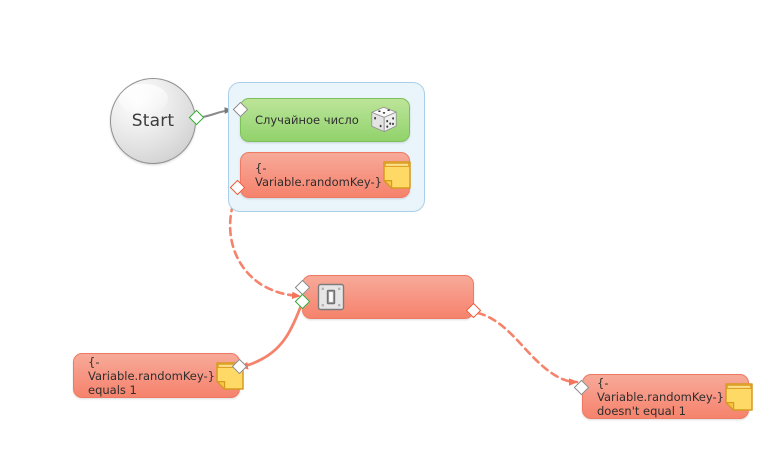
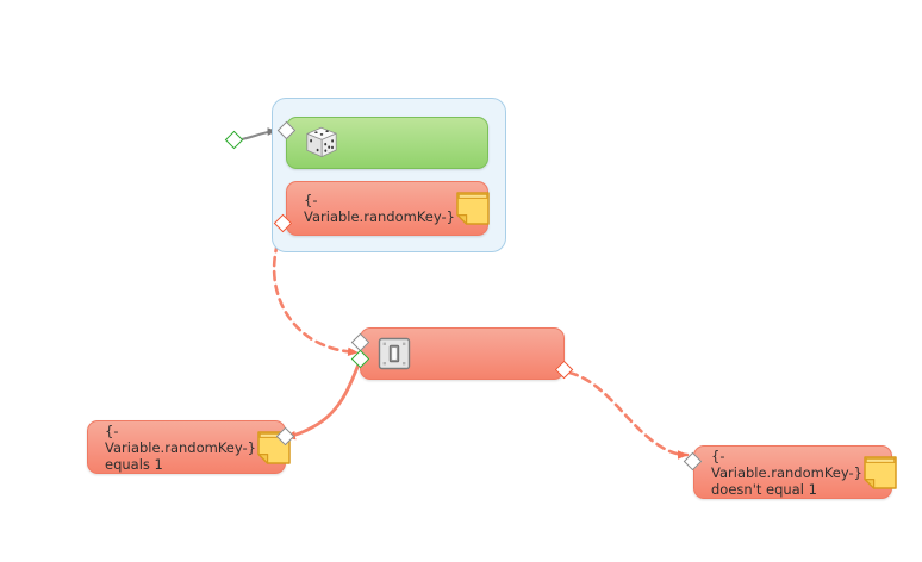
- Start
- Случайное число
  {-Variable.randomKey-}
  {-Variable.randomKey-}
  equals 1
  {-Variable.randomKey-}
  doesn't equal 1
